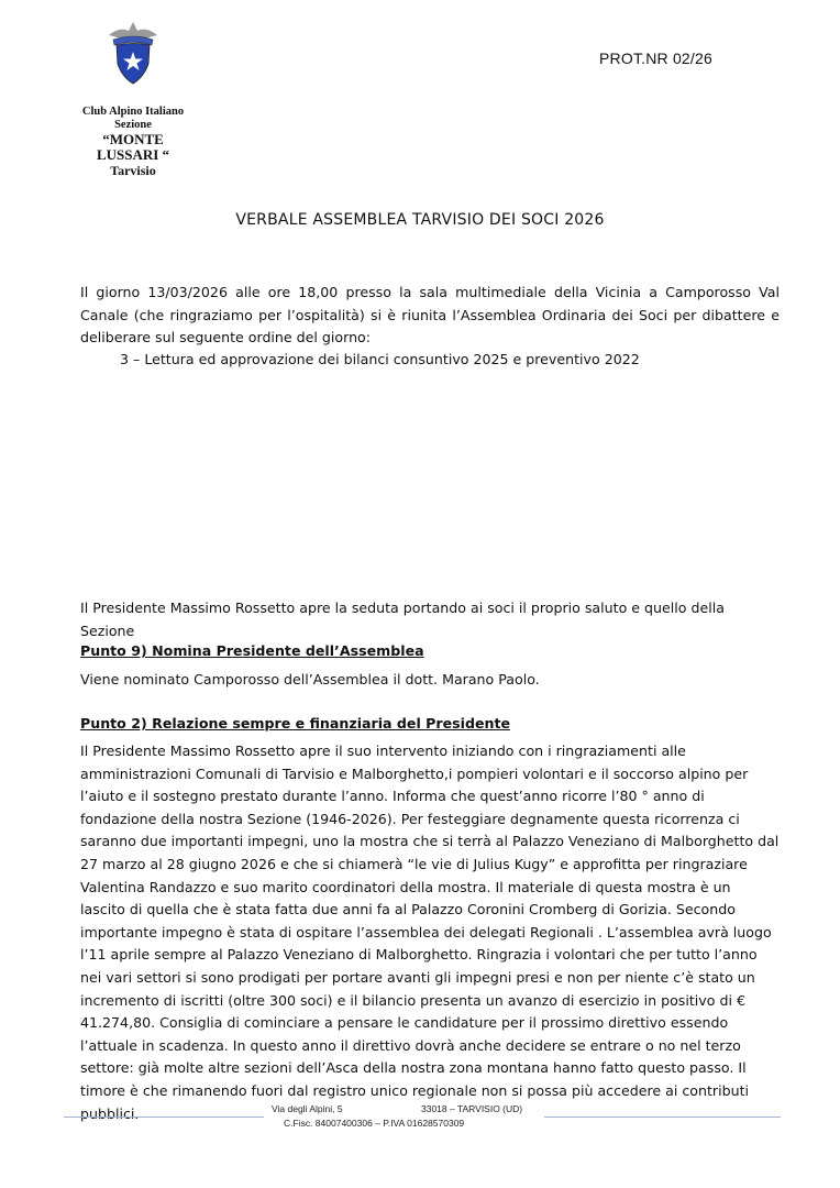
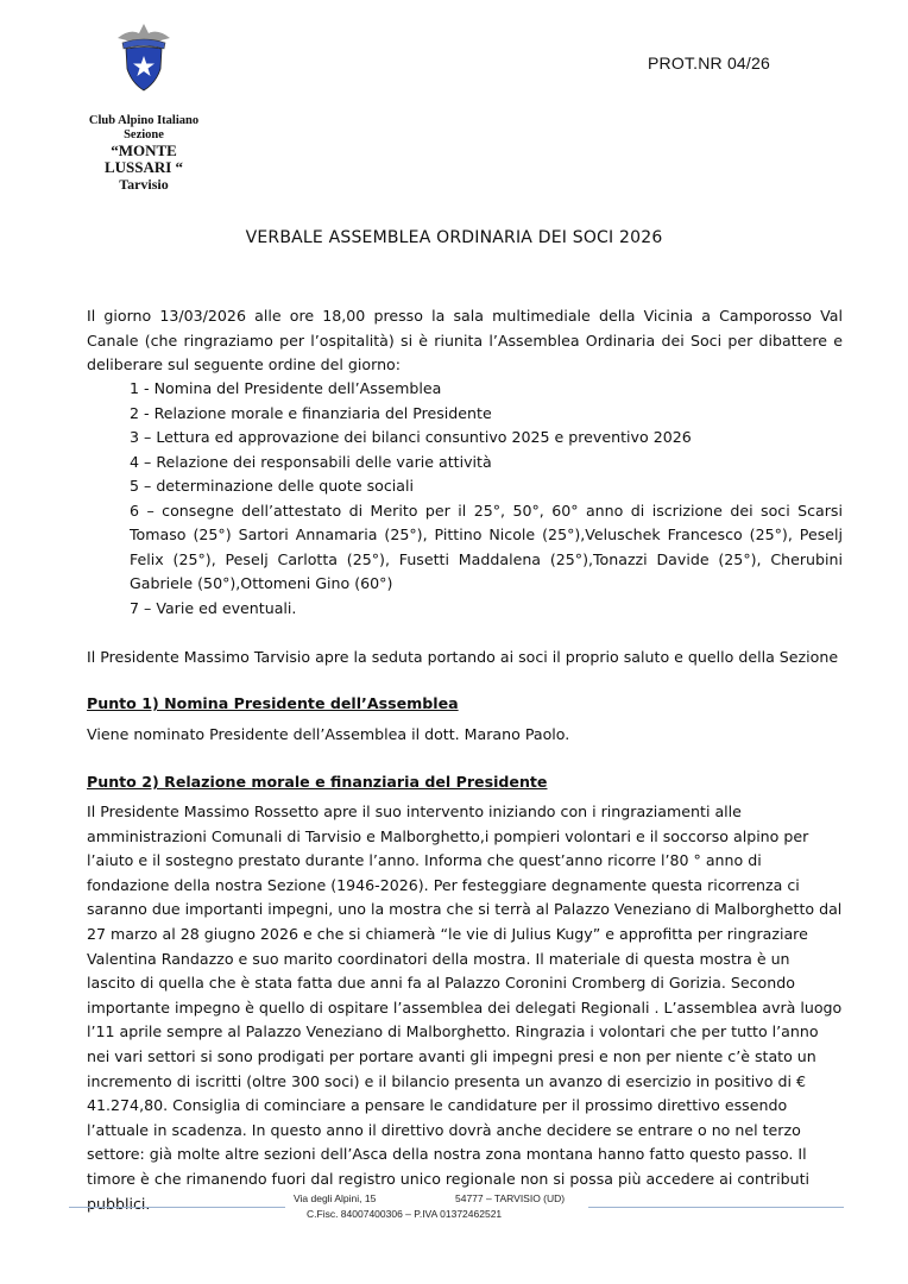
  Club Alpino Italiano
  Sezione
  “MONTE LUSSARI “
  Tarvisio
- PROT.NR 02/26
+ PROT.NR 04/26
- VERBALE ASSEMBLEA TARVISIO DEI SOCI 2026
+ VERBALE ASSEMBLEA ORDINARIA DEI SOCI 2026
  Il giorno 13/03/2026 alle ore 18,00 presso la sala multimediale della Vicinia a Camporosso Val Canale (che ringraziamo per l’ospitalità) si è riunita l’Assemblea Ordinaria dei Soci per dibattere e deliberare sul seguente ordine del giorno:
+ 1 - Nomina del Presidente dell’Assemblea
+ 2 - Relazione morale e finanziaria del Presidente
- 3 – Lettura ed approvazione dei bilanci consuntivo 2025 e preventivo 2022
+ 3 – Lettura ed approvazione dei bilanci consuntivo 2025 e preventivo 2026
+ 4 – Relazione dei responsabili delle varie attività
+ 5 – determinazione delle quote sociali
+ 6 – consegne dell’attestato di Merito per il 25°, 50°, 60° anno di iscrizione dei soci Scarsi Tomaso (25°) Sartori Annamaria (25°), Pittino Nicole (25°),Veluschek Francesco (25°), Peselj Felix (25°), Peselj Carlotta (25°), Fusetti Maddalena (25°),Tonazzi Davide (25°), Cherubini Gabriele (50°),Ottomeni Gino (60°)
+ 7 – Varie ed eventuali.
- Il Presidente Massimo Rossetto apre la seduta portando ai soci il proprio saluto e quello della Sezione
+ Il Presidente Massimo Tarvisio apre la seduta portando ai soci il proprio saluto e quello della Sezione
- Punto 9) Nomina Presidente dell’Assemblea
+ Punto 1) Nomina Presidente dell’Assemblea
- Viene nominato Camporosso dell’Assemblea il dott. Marano Paolo.
+ Viene nominato Presidente dell’Assemblea il dott. Marano Paolo.
- Punto 2) Relazione sempre e finanziaria del Presidente
+ Punto 2) Relazione morale e finanziaria del Presidente
- Il Presidente Massimo Rossetto apre il suo intervento iniziando con i ringraziamenti alle amministrazioni Comunali di Tarvisio e Malborghetto,i pompieri volontari e il soccorso alpino per l’aiuto e il sostegno prestato durante l’anno. Informa che quest’anno ricorre l’80 ° anno di fondazione della nostra Sezione (1946-2026). Per festeggiare degnamente questa ricorrenza ci saranno due importanti impegni, uno la mostra che si terrà al Palazzo Veneziano di Malborghetto dal 27 marzo al 28 giugno 2026 e che si chiamerà “le vie di Julius Kugy” e approfitta per ringraziare Valentina Randazzo e suo marito coordinatori della mostra. Il materiale di questa mostra è un lascito di quella che è stata fatta due anni fa al Palazzo Coronini Cromberg di Gorizia. Secondo importante impegno è stata di ospitare l’assemblea dei delegati Regionali . L’assemblea avrà luogo l’11 aprile sempre al Palazzo Veneziano di Malborghetto. Ringrazia i volontari che per tutto l’anno nei vari settori si sono prodigati per portare avanti gli impegni presi e non per niente c’è stato un incremento di iscritti (oltre 300 soci) e il bilancio presenta un avanzo di esercizio in positivo di € 41.274,80. Consiglia di cominciare a pensare le candidature per il prossimo direttivo essendo l’attuale in scadenza. In questo anno il direttivo dovrà anche decidere se entrare o no nel terzo settore: già molte altre sezioni dell’Asca della nostra zona montana hanno fatto questo passo. Il timore è che rimanendo fuori dal registro unico regionale non si possa più accedere ai contributi pubblici.
+ Il Presidente Massimo Rossetto apre il suo intervento iniziando con i ringraziamenti alle amministrazioni Comunali di Tarvisio e Malborghetto,i pompieri volontari e il soccorso alpino per l’aiuto e il sostegno prestato durante l’anno. Informa che quest’anno ricorre l’80 ° anno di fondazione della nostra Sezione (1946-2026). Per festeggiare degnamente questa ricorrenza ci saranno due importanti impegni, uno la mostra che si terrà al Palazzo Veneziano di Malborghetto dal 27 marzo al 28 giugno 2026 e che si chiamerà “le vie di Julius Kugy” e approfitta per ringraziare Valentina Randazzo e suo marito coordinatori della mostra. Il materiale di questa mostra è un lascito di quella che è stata fatta due anni fa al Palazzo Coronini Cromberg di Gorizia. Secondo importante impegno è quello di ospitare l’assemblea dei delegati Regionali . L’assemblea avrà luogo l’11 aprile sempre al Palazzo Veneziano di Malborghetto. Ringrazia i volontari che per tutto l’anno nei vari settori si sono prodigati per portare avanti gli impegni presi e non per niente c’è stato un incremento di iscritti (oltre 300 soci) e il bilancio presenta un avanzo di esercizio in positivo di € 41.274,80. Consiglia di cominciare a pensare le candidature per il prossimo direttivo essendo l’attuale in scadenza. In questo anno il direttivo dovrà anche decidere se entrare o no nel terzo settore: già molte altre sezioni dell’Asca della nostra zona montana hanno fatto questo passo. Il timore è che rimanendo fuori dal registro unico regionale non si possa più accedere ai contributi pubblici.
- Via degli Alpini, 5
+ Via degli Alpini, 15
- 33018 – TARVISIO (UD)
+ 54777 – TARVISIO (UD)
- C.Fisc. 84007400306 – P.IVA 01628570309
+ C.Fisc. 84007400306 – P.IVA 01372462521
